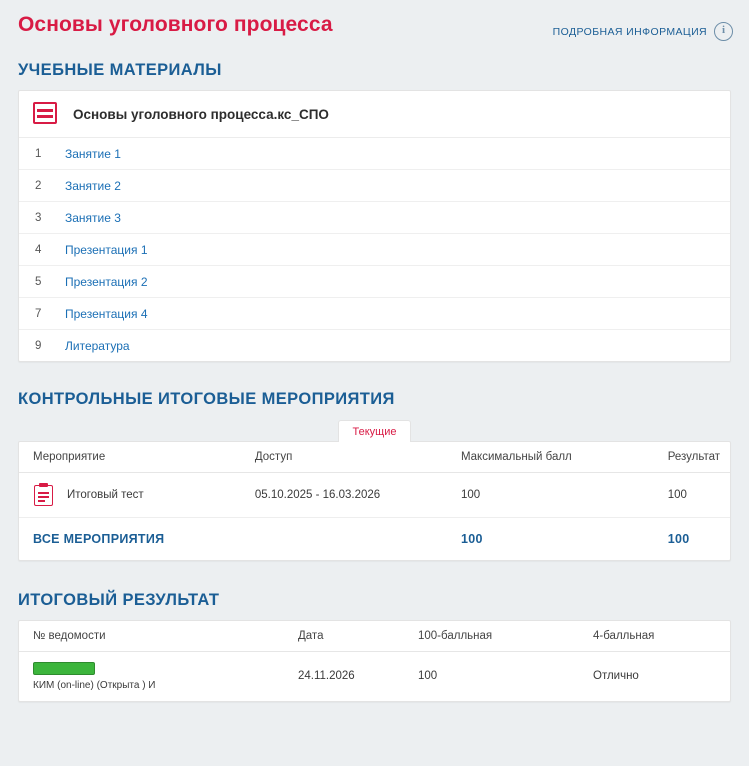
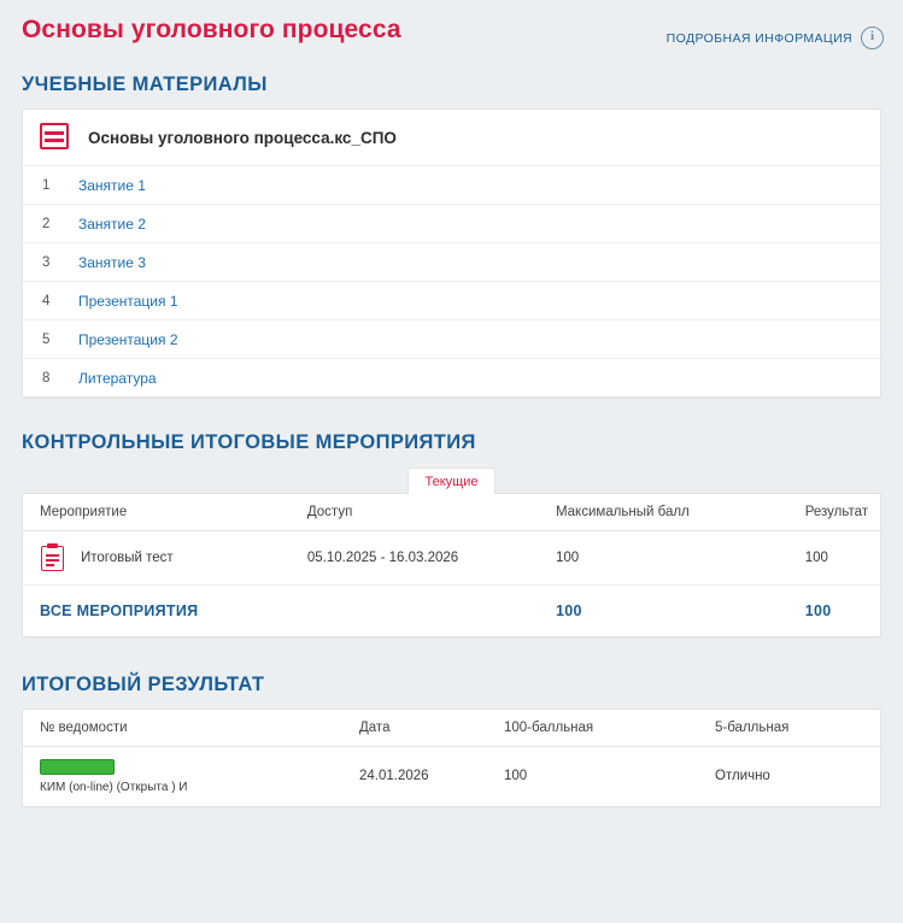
  Основы уголовного процесса
  ПОДРОБНАЯ ИНФОРМАЦИЯ
  i
  УЧЕБНЫЕ МАТЕРИАЛЫ
  Основы уголовного процесса.кс_СПО
  1
  Занятие 1
  2
  Занятие 2
  3
  Занятие 3
  4
  Презентация 1
  5
  Презентация 2
- 7
- Презентация 4
- 9
+ 8
  Литература
  КОНТРОЛЬНЫЕ ИТОГОВЫЕ МЕРОПРИЯТИЯ
  Текущие
  Мероприятие	Доступ	Максимальный балл	Результат
  Итоговый тест	05.10.2025 - 16.03.2026	100	100
  ВСЕ МЕРОПРИЯТИЯ		100	100
  ИТОГОВЫЙ РЕЗУЛЬТАТ
- № ведомости	Дата	100-балльная	4-балльная
+ № ведомости	Дата	100-балльная	5-балльная
- КИМ (on-line) (Открыта ) И	24.11.2026	100	Отлично
+ КИМ (on-line) (Открыта ) И	24.01.2026	100	Отлично
